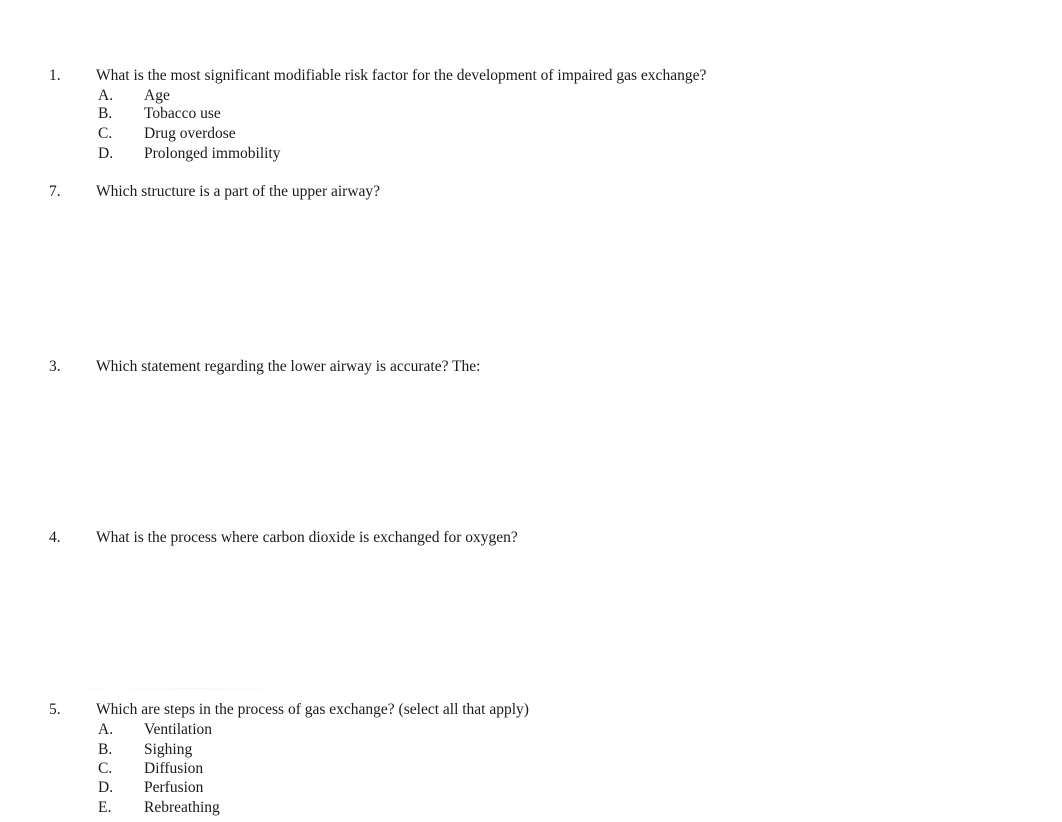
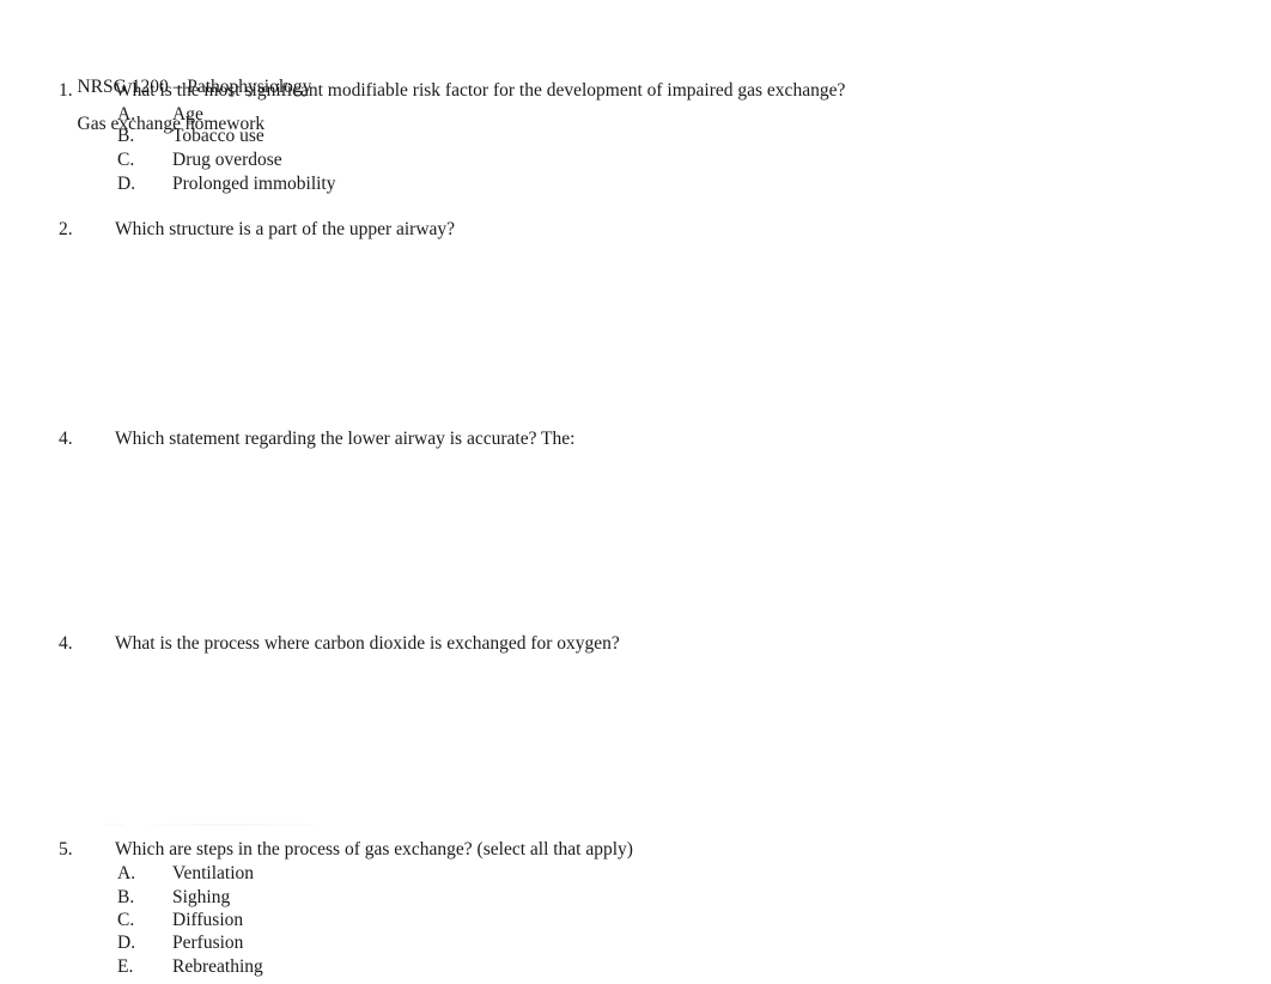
+ NRSG 1200 – Pathophysiology Gas exchange homework
  1. What is the most significant modifiable risk factor for the development of impaired gas exchange?
  A. Age
  B. Tobacco use
  C. Drug overdose
  D. Prolonged immobility
- 7. Which structure is a part of the upper airway?
+ 2. Which structure is a part of the upper airway?
- 3. Which statement regarding the lower airway is accurate? The:
+ 4. Which statement regarding the lower airway is accurate? The:
  4. What is the process where carbon dioxide is exchanged for oxygen?
  5. Which are steps in the process of gas exchange? (select all that apply)
  A. Ventilation
  B. Sighing
  C. Diffusion
  D. Perfusion
  E. Rebreathing
